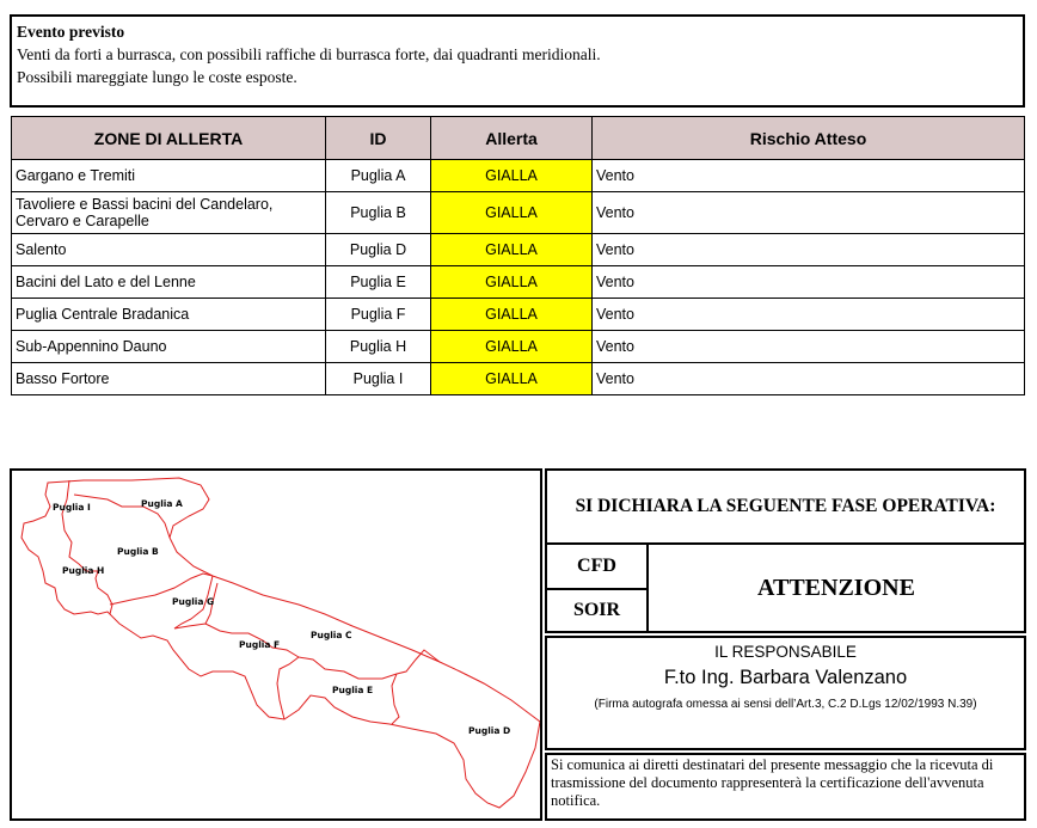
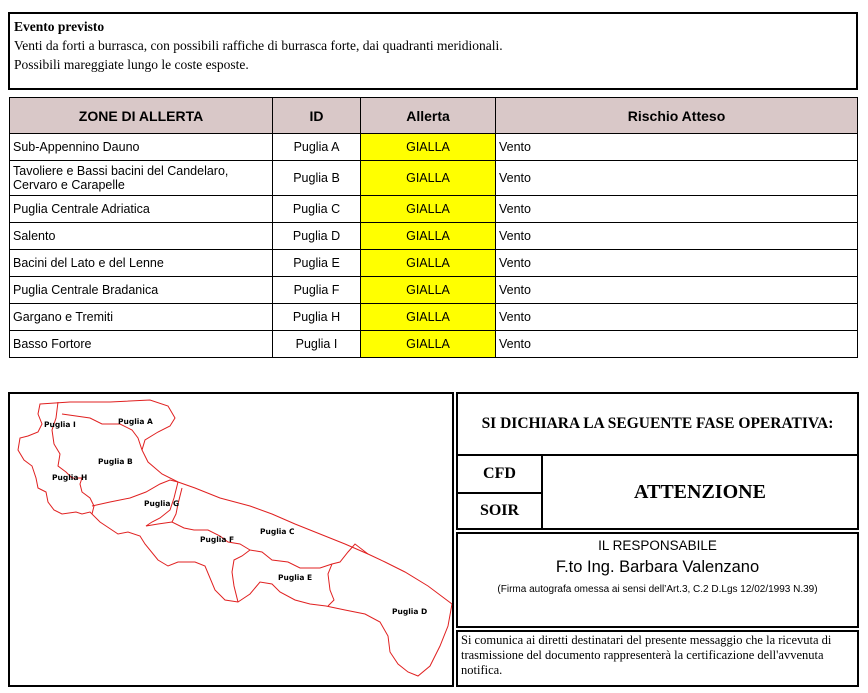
  Evento previsto
  Venti da forti a burrasca, con possibili raffiche di burrasca forte, dai quadranti meridionali.
  Possibili mareggiate lungo le coste esposte.
  ZONE DI ALLERTA	ID	Allerta	Rischio Atteso
- Gargano e Tremiti	Puglia A	GIALLA	Vento
+ Sub-Appennino Dauno	Puglia A	GIALLA	Vento
  Tavoliere e Bassi bacini del Candelaro, Cervaro e Carapelle	Puglia B	GIALLA	Vento
+ Puglia Centrale Adriatica	Puglia C	GIALLA	Vento
  Salento	Puglia D	GIALLA	Vento
  Bacini del Lato e del Lenne	Puglia E	GIALLA	Vento
  Puglia Centrale Bradanica	Puglia F	GIALLA	Vento
- Sub-Appennino Dauno	Puglia H	GIALLA	Vento
+ Gargano e Tremiti	Puglia H	GIALLA	Vento
  Basso Fortore	Puglia I	GIALLA	Vento
  Puglia I
  Puglia A
  Puglia B
  Puglia H
  Puglia G
  Puglia C
  Puglia F
  Puglia E
  Puglia D
  SI DICHIARA LA SEGUENTE FASE OPERATIVA:
  CFD
  SOIR
  ATTENZIONE
  IL RESPONSABILE
  F.to Ing. Barbara Valenzano
  (Firma autografa omessa ai sensi dell’Art.3, C.2 D.Lgs 12/02/1993 N.39)
  Si comunica ai diretti destinatari del presente messaggio che la ricevuta di trasmissione del documento rappresenterà la certificazione dell'avvenuta notifica.
